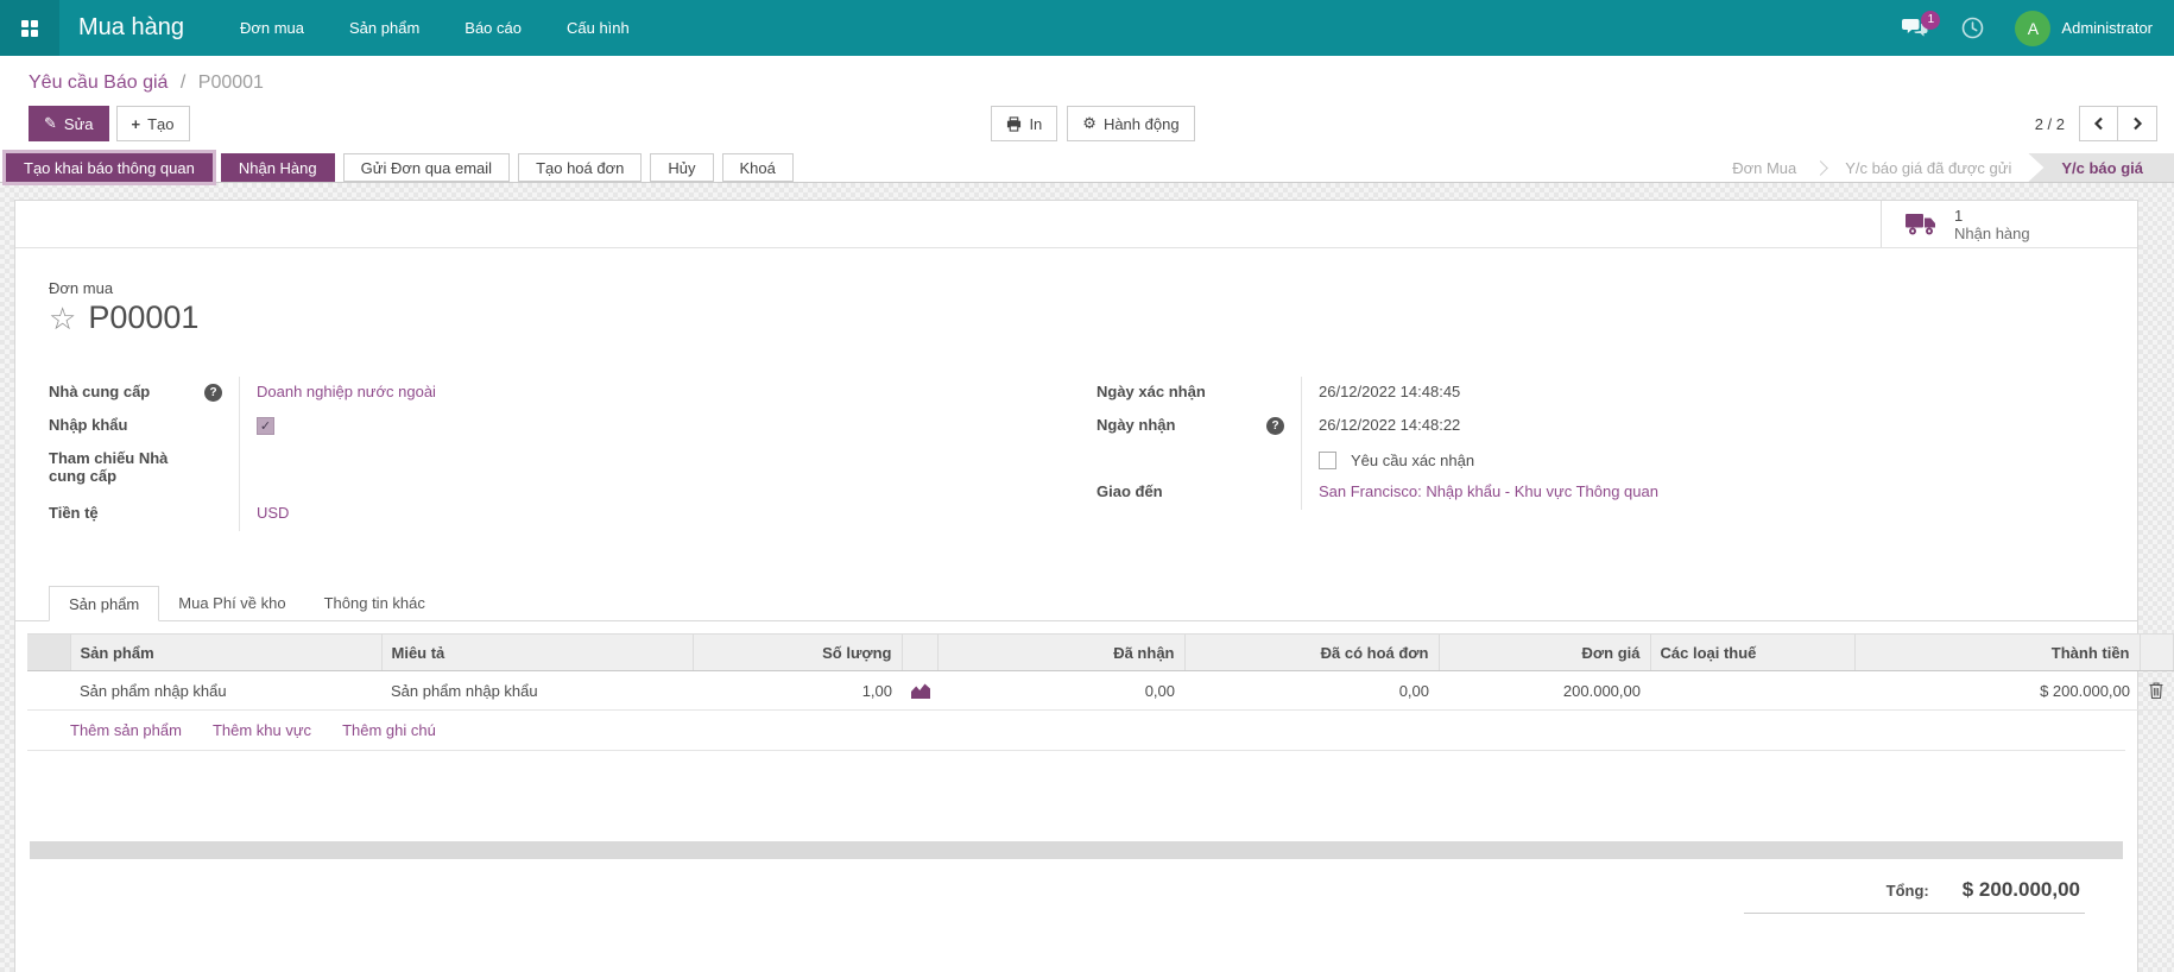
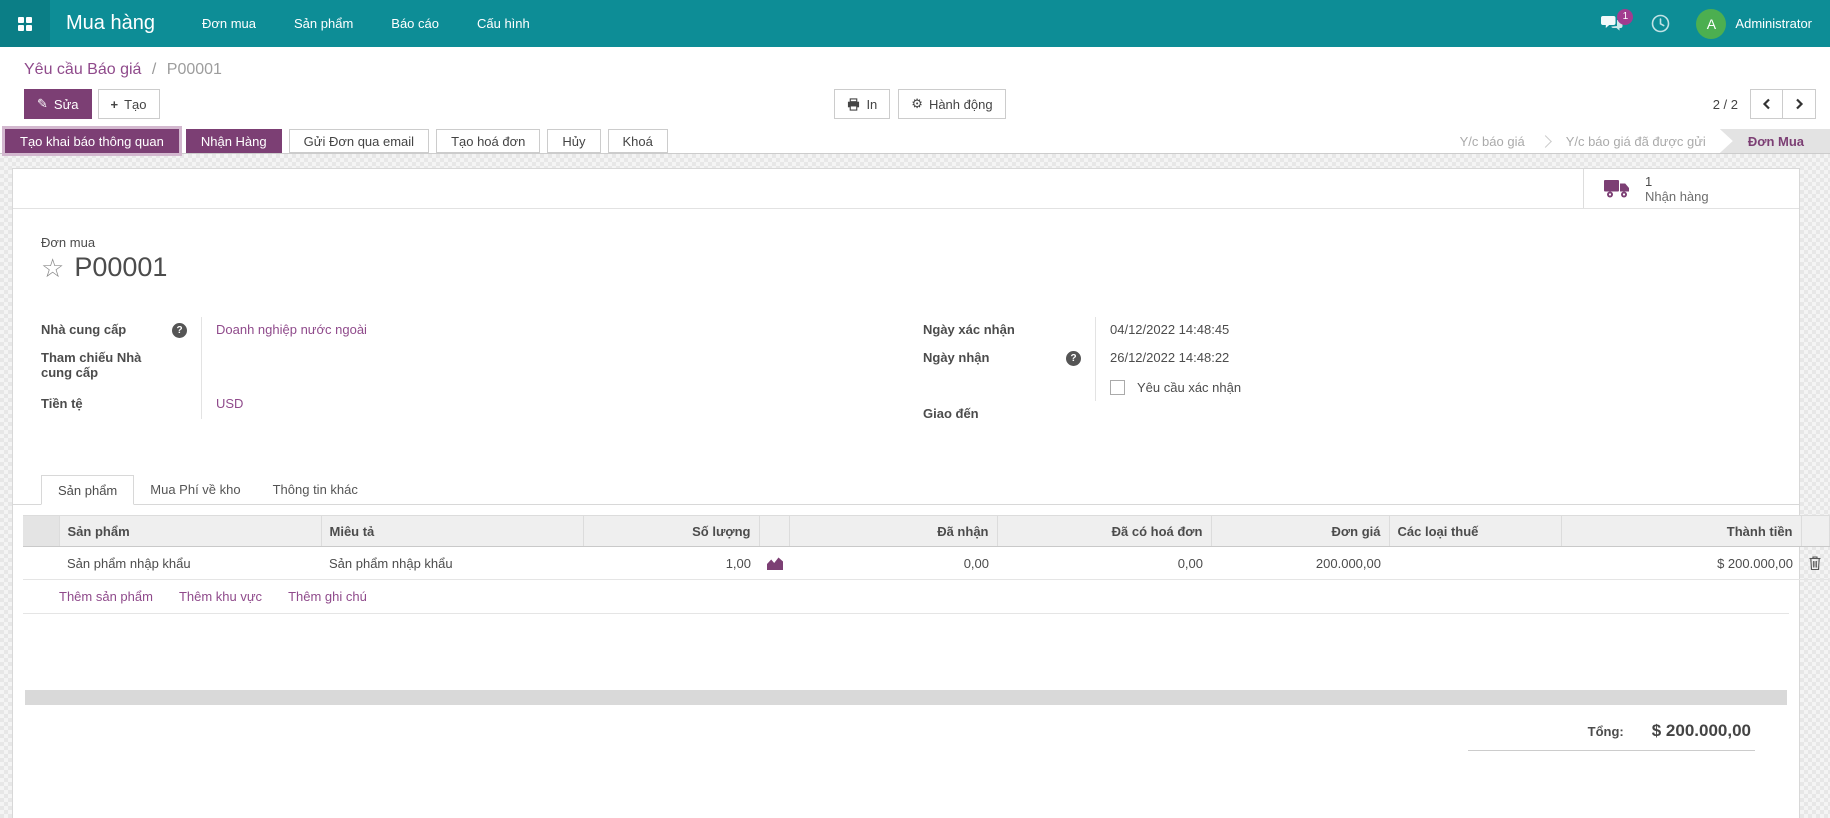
  Mua hàng
  Đơn mua
  Sản phẩm
  Báo cáo
  Cấu hình
  1
  A
  Administrator
  Yêu cầu Báo giá / P00001
  ✎
  Sửa
  +
  Tạo
  In
  ⚙
  Hành động
  2 / 2
  Tạo khai báo thông quan
  Nhận Hàng
  Gửi Đơn qua email
  Tạo hoá đơn
  Hủy
  Khoá
- Đơn Mua
+ Y/c báo giá
  Y/c báo giá đã được gửi
- Y/c báo giá
+ Đơn Mua
  1
  Nhận hàng
  Đơn mua
  ☆
  P00001
  Nhà cung cấp
  ?
  Doanh nghiệp nước ngoài
- Nhập khẩu
- ✓
  Tham chiếu Nhà cung cấp
  Tiền tệ
  USD
  Ngày xác nhận
- 26/12/2022 14:48:45
+ 04/12/2022 14:48:45
  Ngày nhận
  ?
  26/12/2022 14:48:22
  Yêu cầu xác nhận
  Giao đến
- San Francisco: Nhập khẩu - Khu vực Thông quan
  Sản phẩm
  Mua Phí về kho
  Thông tin khác
  	Sản phẩm	Miêu tả	Số lượng		Đã nhận	Đã có hoá đơn	Đơn giá	Các loại thuế	Thành tiền
  	Sản phẩm nhập khẩu	Sản phẩm nhập khẩu	1,00		0,00	0,00	200.000,00		$ 200.000,00
  Thêm sản phẩm
  Thêm khu vực
  Thêm ghi chú
  Tổng:
  $ 200.000,00
